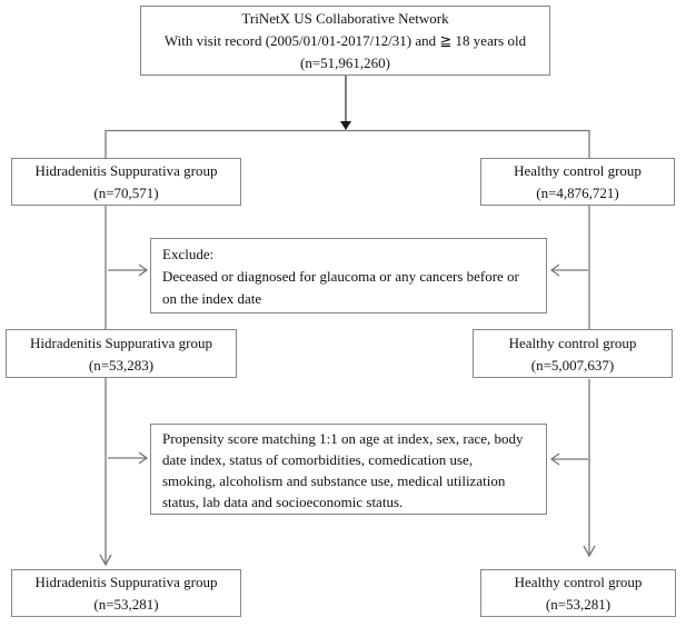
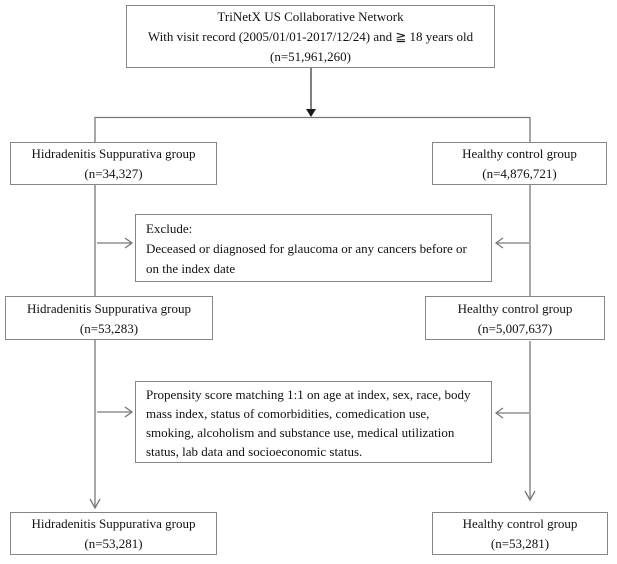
  TriNetX US Collaborative Network
- With visit record (2005/01/01-2017/12/31) and ≧ 18 years old
+ With visit record (2005/01/01-2017/12/24) and ≧ 18 years old
  (n=51,961,260)
  Hidradenitis Suppurativa group
- (n=70,571)
+ (n=34,327)
  Healthy control group
  (n=4,876,721)
  Exclude:
  Deceased or diagnosed for glaucoma or any cancers before or
  on the index date
  Hidradenitis Suppurativa group
  (n=53,283)
  Healthy control group
  (n=5,007,637)
  Propensity score matching 1:1 on age at index, sex, race, body
- date index, status of comorbidities, comedication use,
+ mass index, status of comorbidities, comedication use,
  smoking, alcoholism and substance use, medical utilization
  status, lab data and socioeconomic status.
  Hidradenitis Suppurativa group
  (n=53,281)
  Healthy control group
  (n=53,281)
